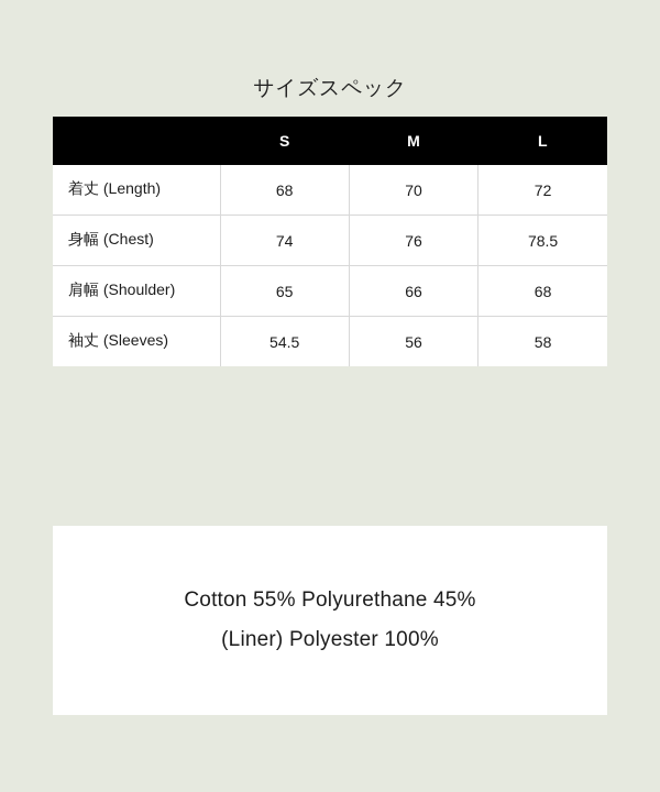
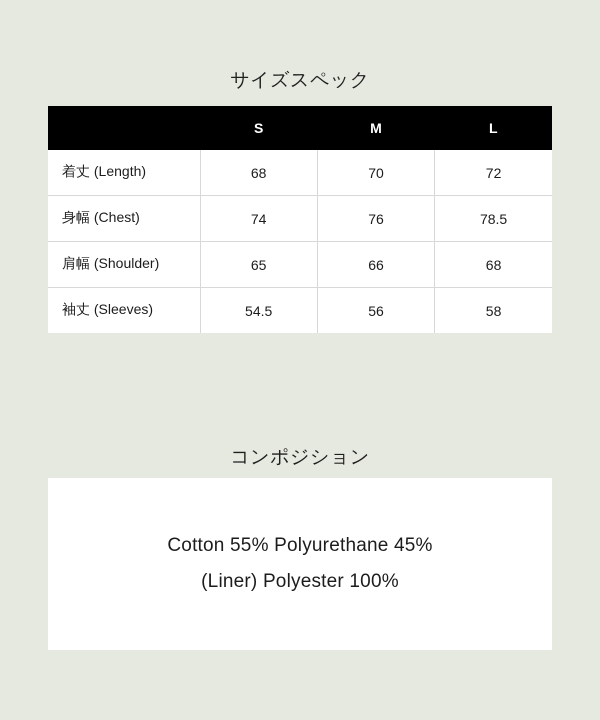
  サイズスペック
  	S	M	L
  着丈 (Length)	68	70	72
  身幅 (Chest)	74	76	78.5
  肩幅 (Shoulder)	65	66	68
  袖丈 (Sleeves)	54.5	56	58
+ コンポジション
  Cotton 55% Polyurethane 45%
  (Liner) Polyester 100%
